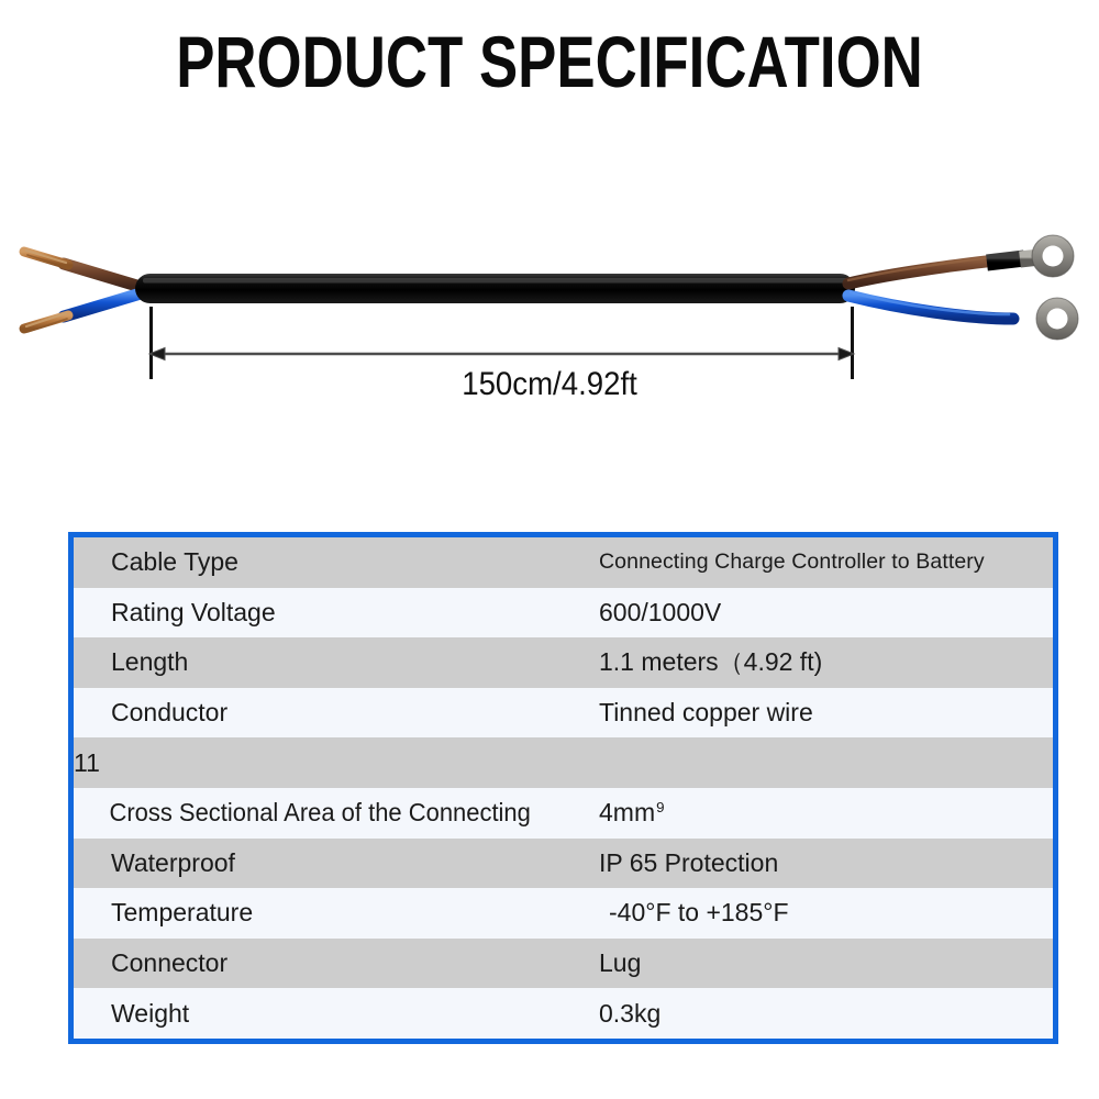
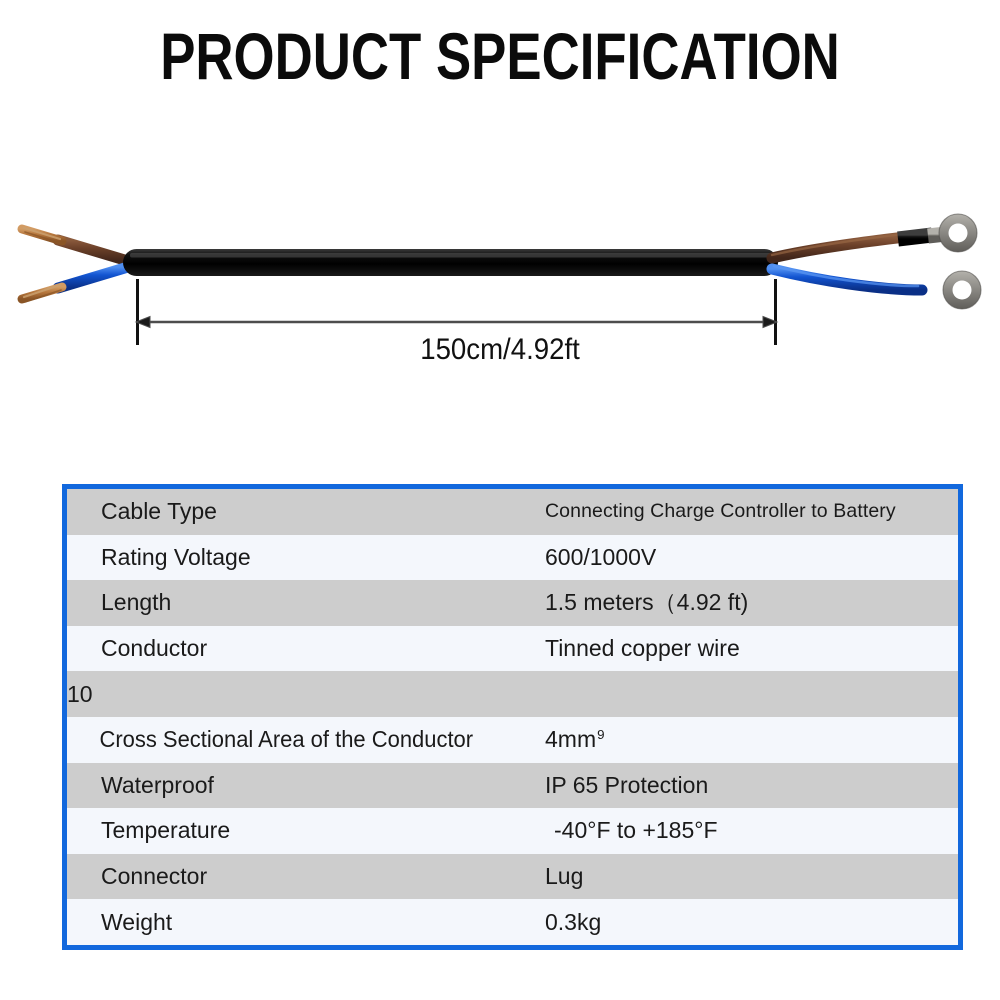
  PRODUCT SPECIFICATION
  150cm/4.92ft
  Cable Type
  Connecting Charge Controller to Battery
  Rating Voltage
  600/1000V
  Length
- 1.1 meters（4.92 ft)
+ 1.5 meters（4.92 ft)
  Conductor
  Tinned copper wire
- 11
+ 10
- Cross Sectional Area of the Connecting
+ Cross Sectional Area of the Conductor
  4mm9
  Waterproof
  IP 65 Protection
  Temperature
  -40°F to +185°F
  Connector
  Lug
  Weight
  0.3kg
